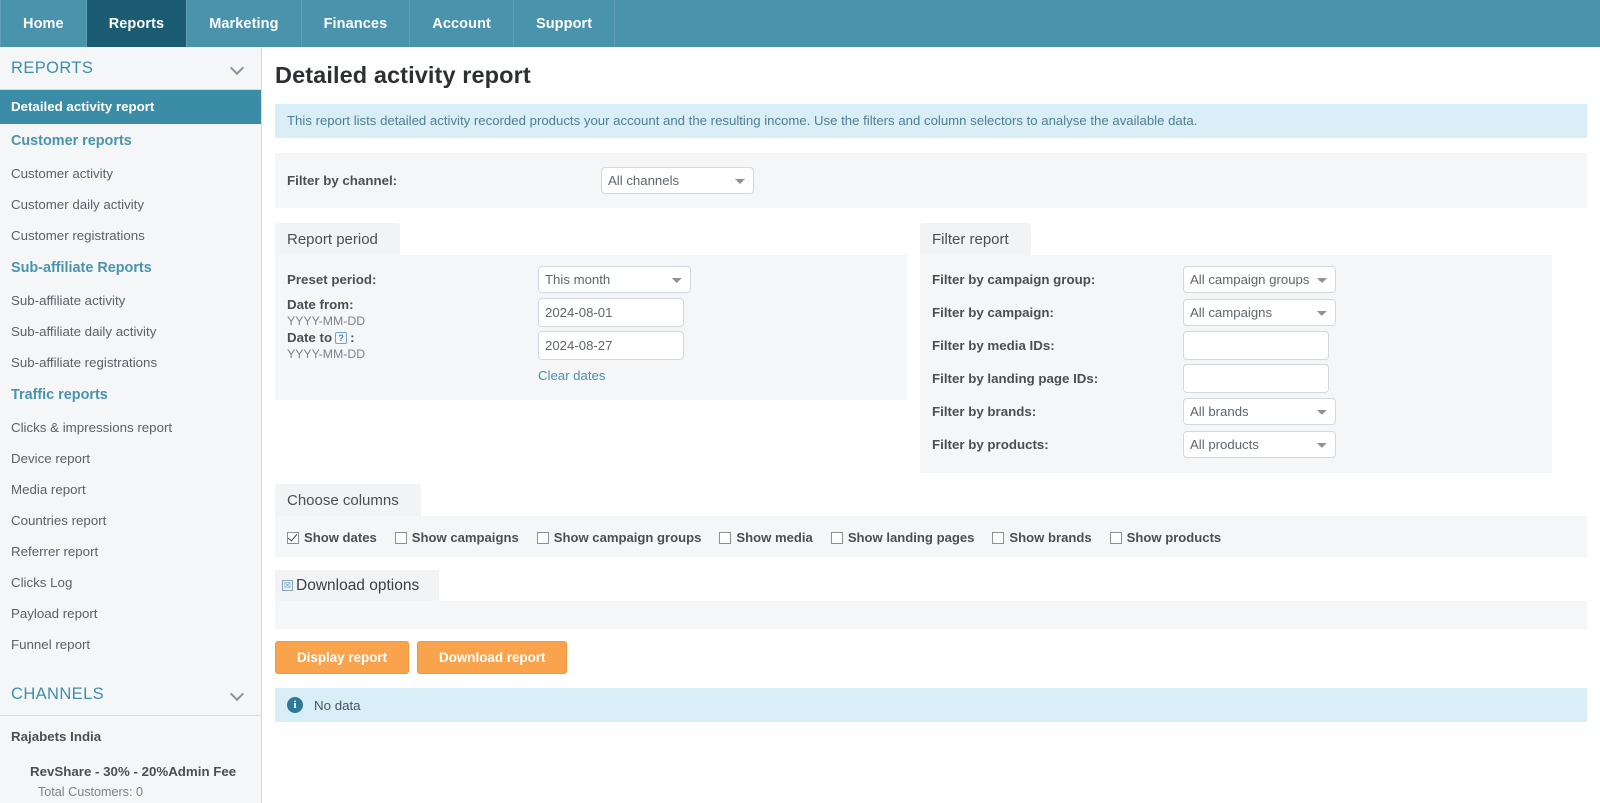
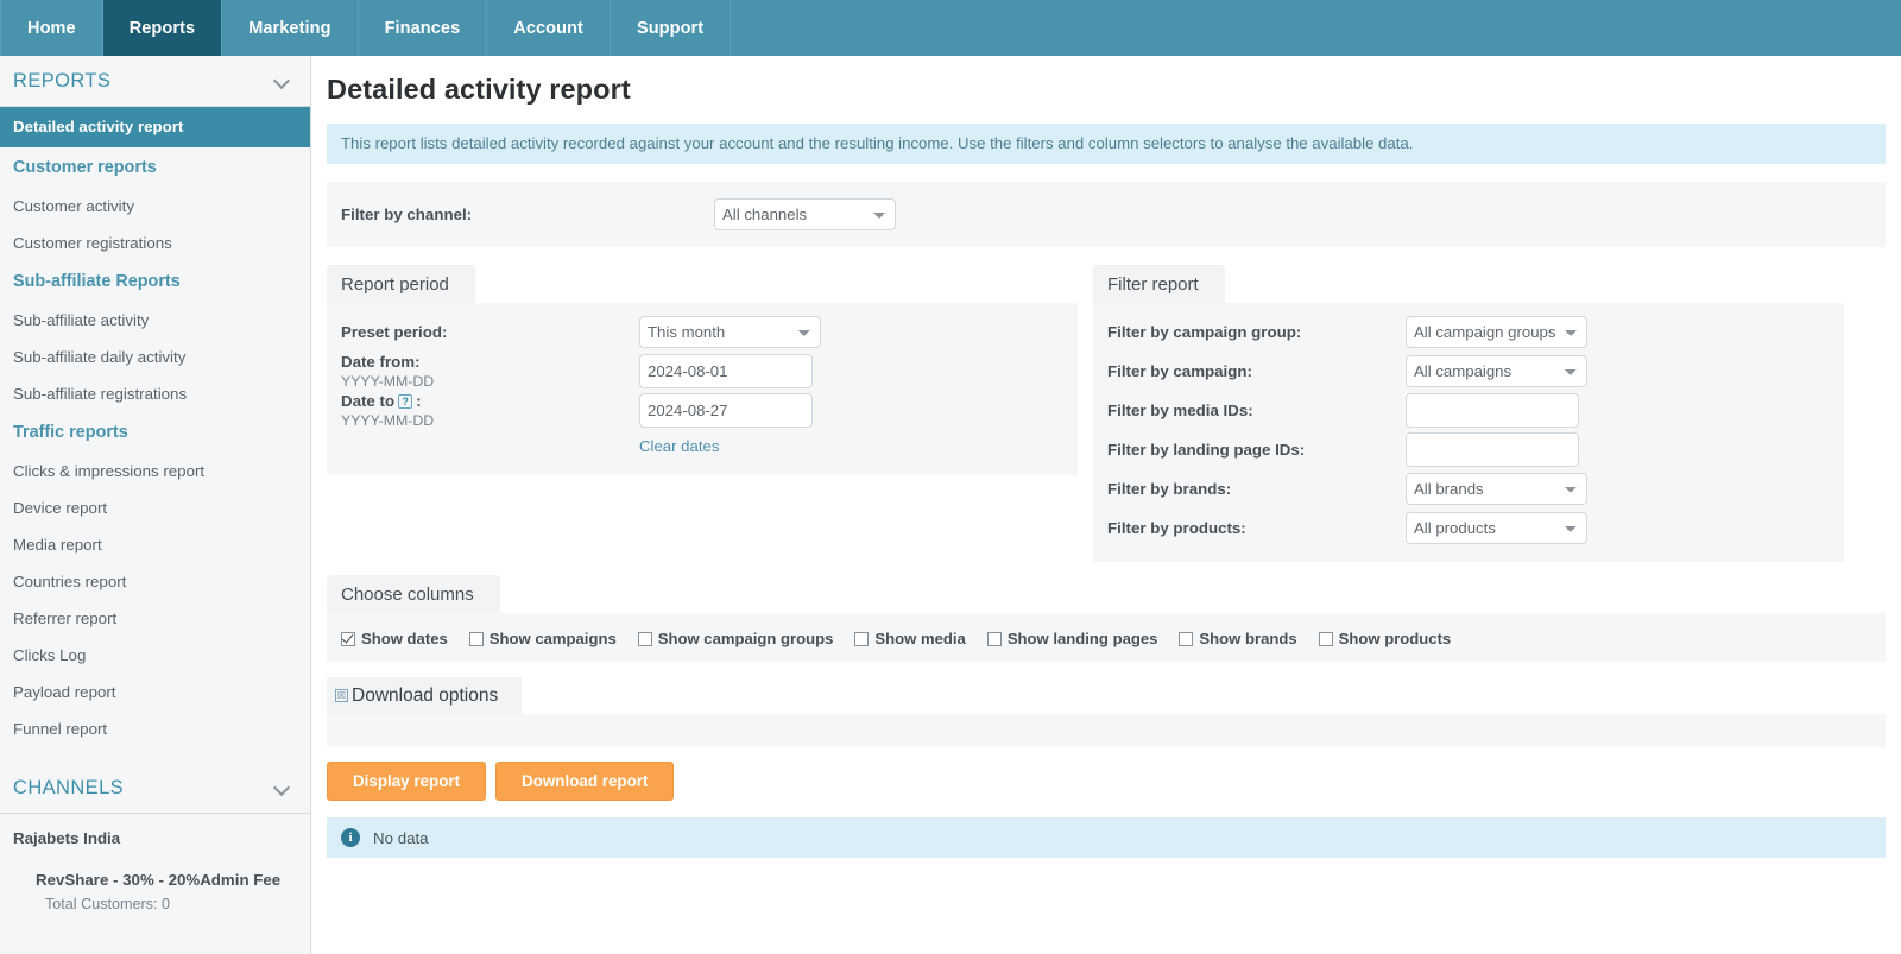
  Home
  Reports
  Marketing
  Finances
  Account
  Support
  REPORTS
  Detailed activity report
  Customer reports
  Customer activity
- Customer daily activity
  Customer registrations
  Sub-affiliate Reports
  Sub-affiliate activity
  Sub-affiliate daily activity
  Sub-affiliate registrations
  Traffic reports
  Clicks & impressions report
  Device report
  Media report
  Countries report
  Referrer report
  Clicks Log
  Payload report
  Funnel report
  CHANNELS
  Rajabets India
  RevShare - 30% - 20%Admin Fee
  Total Customers: 0
  Detailed activity report
- This report lists detailed activity recorded products your account and the resulting income. Use the filters and column selectors to analyse the available data.
+ This report lists detailed activity recorded against your account and the resulting income. Use the filters and column selectors to analyse the available data.
  Filter by channel:
  All channels
  Report period
  Preset period:
  This month
  Date from:
  YYYY-MM-DD
  2024-08-01
  Date to ? :
  YYYY-MM-DD
  2024-08-27
  Clear dates
  Filter report
  Filter by campaign group:
  All campaign groups
  Filter by campaign:
  All campaigns
  Filter by media IDs:
  Filter by landing page IDs:
  Filter by brands:
  All brands
  Filter by products:
  All products
  Choose columns
  Show dates
  Show campaigns
  Show campaign groups
  Show media
  Show landing pages
  Show brands
  Show products
  ☒ Download options
  Display report
  Download report
  i
  No data
